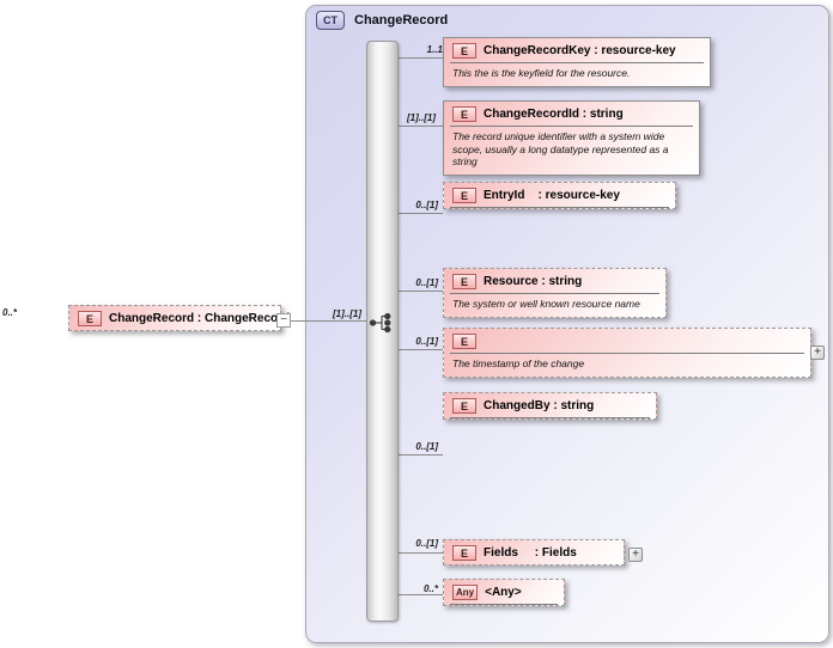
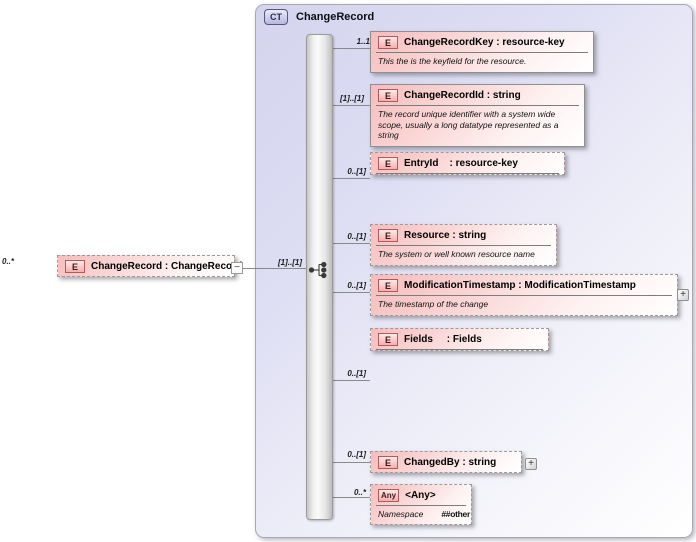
  0..*
  E
  ChangeRecord : ChangeReco
  −
  [1]..[1]
  CT
  ChangeRecord
  1..1
  E
  ChangeRecordKey : resource-key
  This the is the keyfield for the resource.
  [1]..[1]
  E
  ChangeRecordId : string
  The record unique identifier with a system wide scope, usually a long datatype represented as a string
  0..[1]
  E
  EntryId : resource-key
  0..[1]
  E
  Resource : string
  The system or well known resource name
  0..[1]
  E
+ ModificationTimestamp : ModificationTimestamp
  The timestamp of the change
  +
  0..[1]
  E
- ChangedBy : string
+ Fields : Fields
  0..[1]
  E
- Fields : Fields
+ ChangedBy : string
  +
  0..*
  Any
  <Any>
+ Namespace
+ ##other
